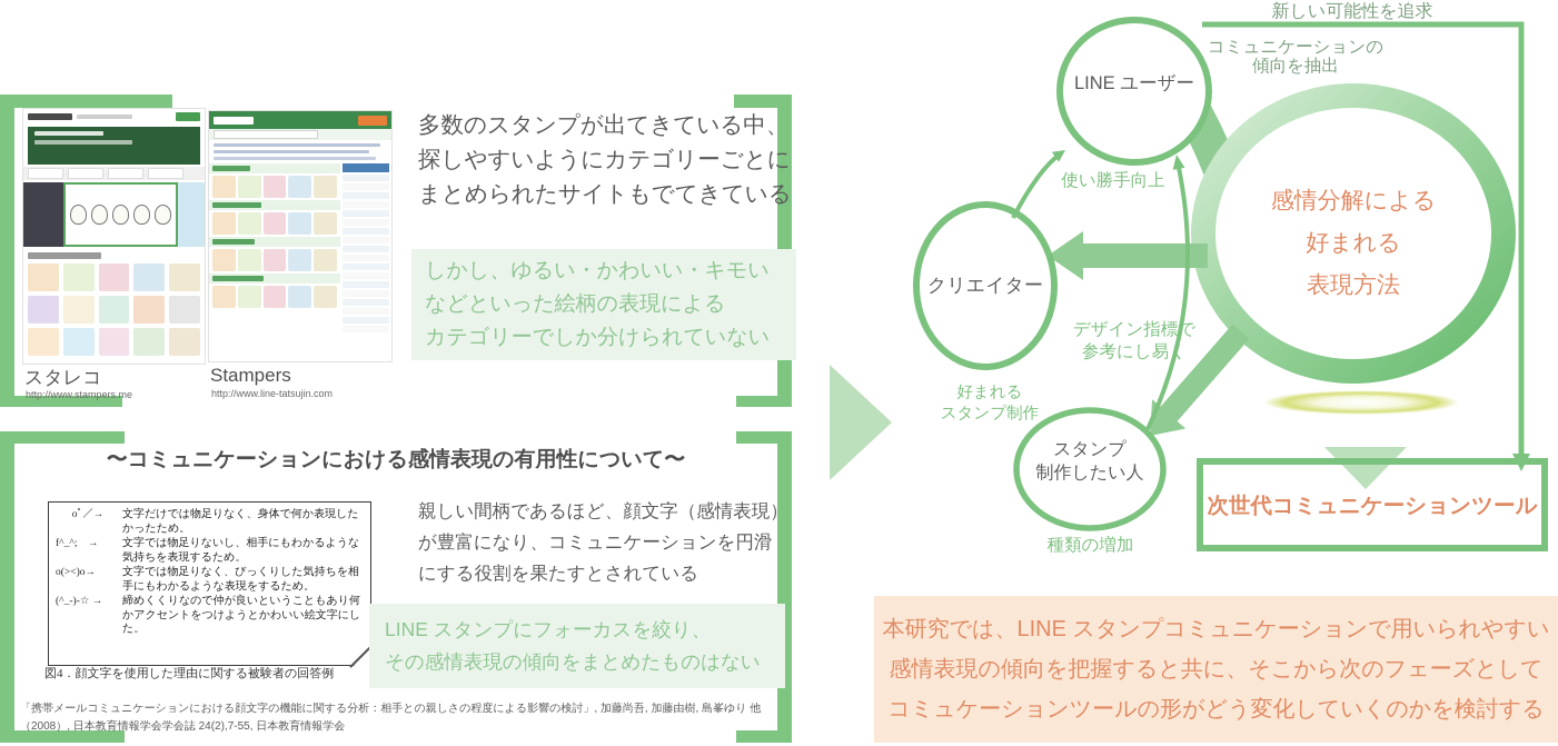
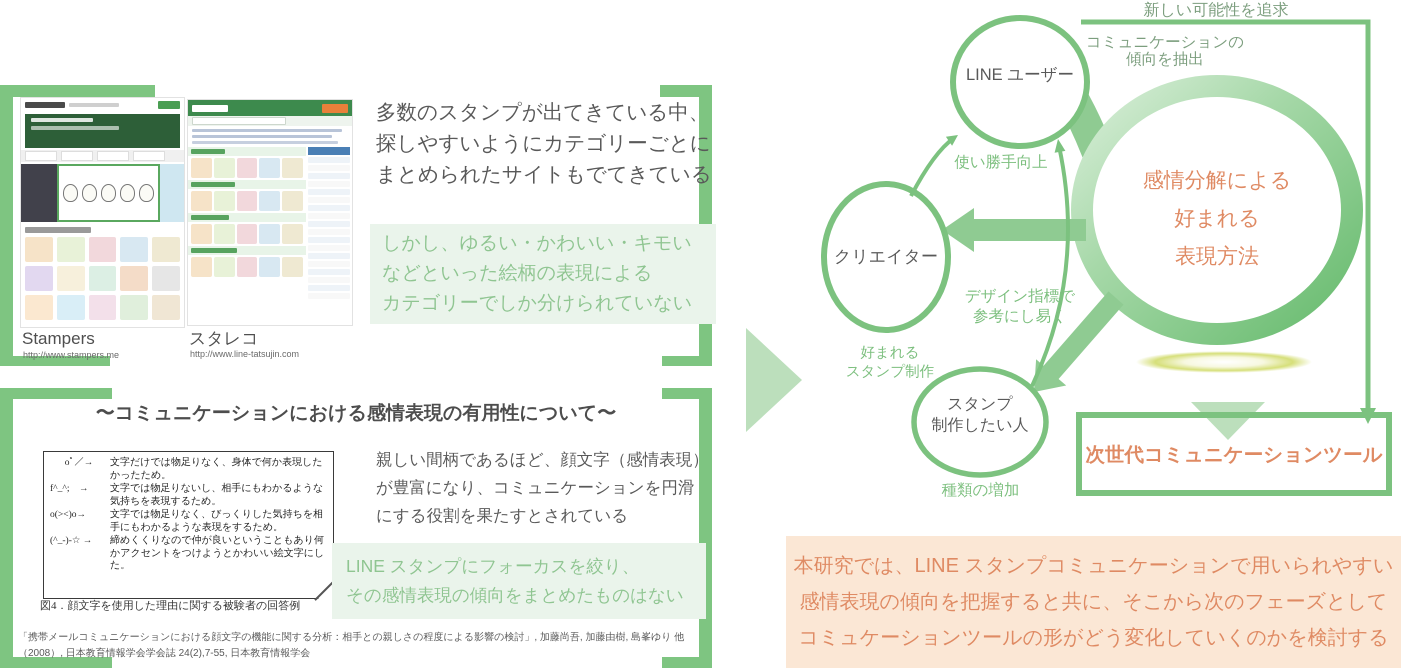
- スタレコ
+ Stampers
  http://www.stampers.me
- Stampers
+ スタレコ
  http://www.line-tatsujin.com
  多数のスタンプが出てきている中、
  探しやすいようにカテゴリーごとに
  まとめられたサイトもでてきている
  しかし、ゆるい・かわいい・キモい
  などといった絵柄の表現による
  カテゴリーでしか分けられていない
  〜コミュニケーションにおける感情表現の有用性について〜
  ＼ﾟoﾟ／→
  文字だけでは物足りなく、身体で何か表現したかったため。
  f^_^; →
  文字では物足りないし、相手にもわかるような気持ちを表現するため。
  o(><)o→
  文字では物足りなく、びっくりした気持ちを相手にもわかるような表現をするため。
  (^_-)-☆ →
  締めくくりなので仲が良いということもあり何かアクセントをつけようとかわいい絵文字にした。
  図4．顔文字を使用した理由に関する被験者の回答例
  親しい間柄であるほど、顔文字（感情表現）
  が豊富になり、コミュニケーションを円滑
  にする役割を果たすとされている
  LINE スタンプにフォーカスを絞り、
  その感情表現の傾向をまとめたものはない
  「携帯メールコミュニケーションにおける顔文字の機能に関する分析：相手との親しさの程度による影響の検討」, 加藤尚吾, 加藤由樹, 島峯ゆり 他
  （2008）, 日本教育情報学会学会誌 24(2),7-55, 日本教育情報学会
  新しい可能性を追求
  コミュニケーションの
  傾向を抽出
  LINE ユーザー
  使い勝手向上
  クリエイター
  デザイン指標で
  参考にし易く
  好まれる
  スタンプ制作
  スタンプ
  制作したい人
  種類の増加
  感情分解による
  好まれる
  表現方法
  次世代コミュニケーションツール
  本研究では、LINE スタンプコミュニケーションで用いられやすい
  感情表現の傾向を把握すると共に、そこから次のフェーズとして
  コミュケーションツールの形がどう変化していくのかを検討する
